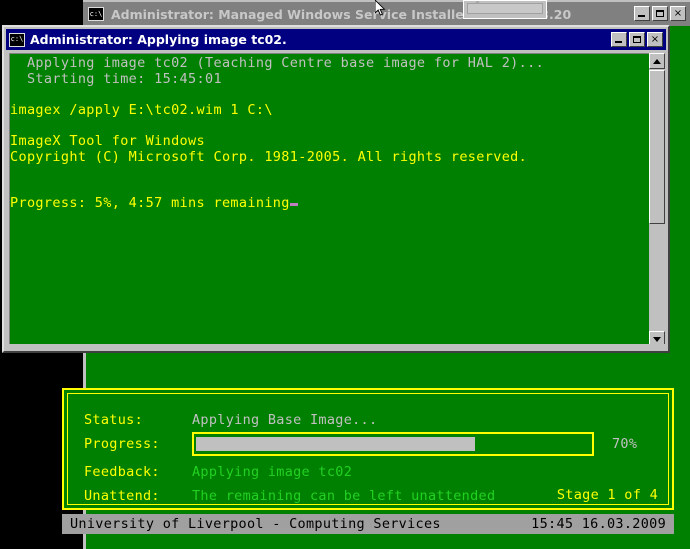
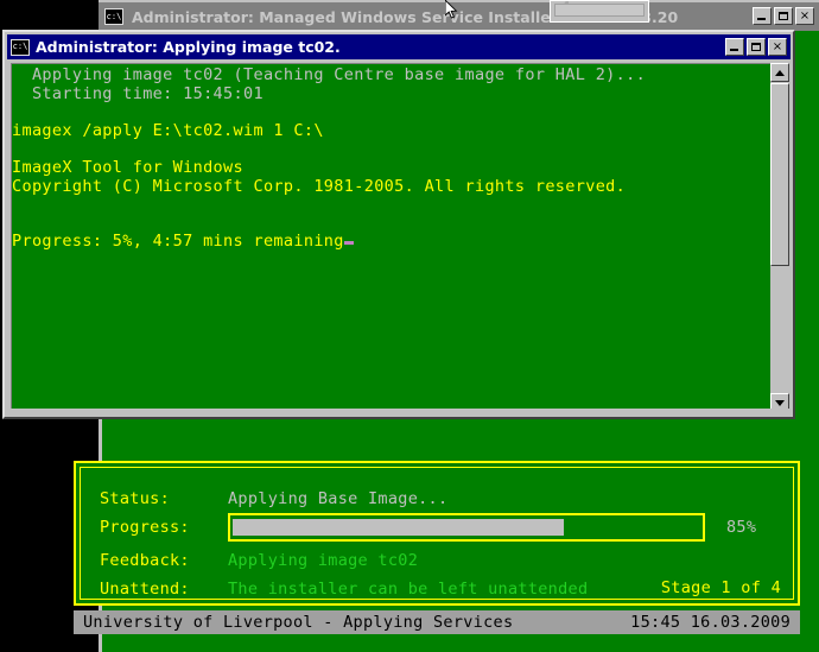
  c:\
  Administrator: Managed Windows Serice Installe.20
  ×
  c:\
  Administrator: Applying image tc02.
  ×
  Applying image tc02 (Teaching Centre base image for HAL 2)...
  Starting time: 15:45:01
  imagex /apply E:\tc02.wim 1 C:\
  ImageX Tool for Windows
  Copyright (C) Microsoft Corp. 1981-2005. All rights reserved.
  Progress: 5%, 4:57 mins remaining
  Status:
  Applying Base Image...
  Progress:
- 70%
+ 85%
  Feedback:
  Applying image tc02
  Unattend:
- The remaining can be left unattended
+ The installer can be left unattended
  Stage 1 of 4
- University of Liverpool - Computing Services
+ University of Liverpool - Applying Services
  15:45 16.03.2009
